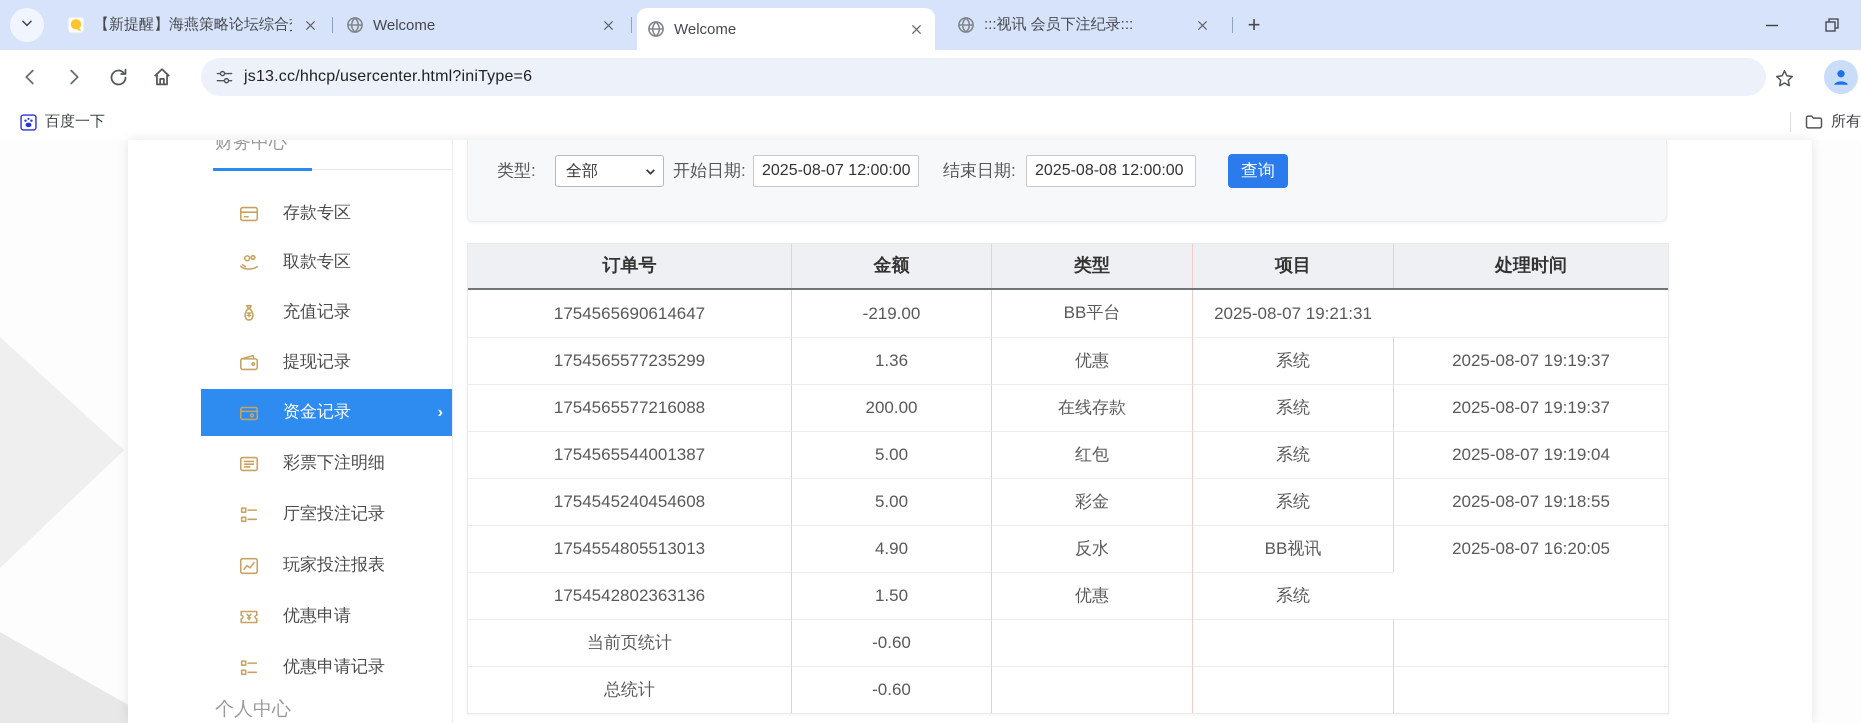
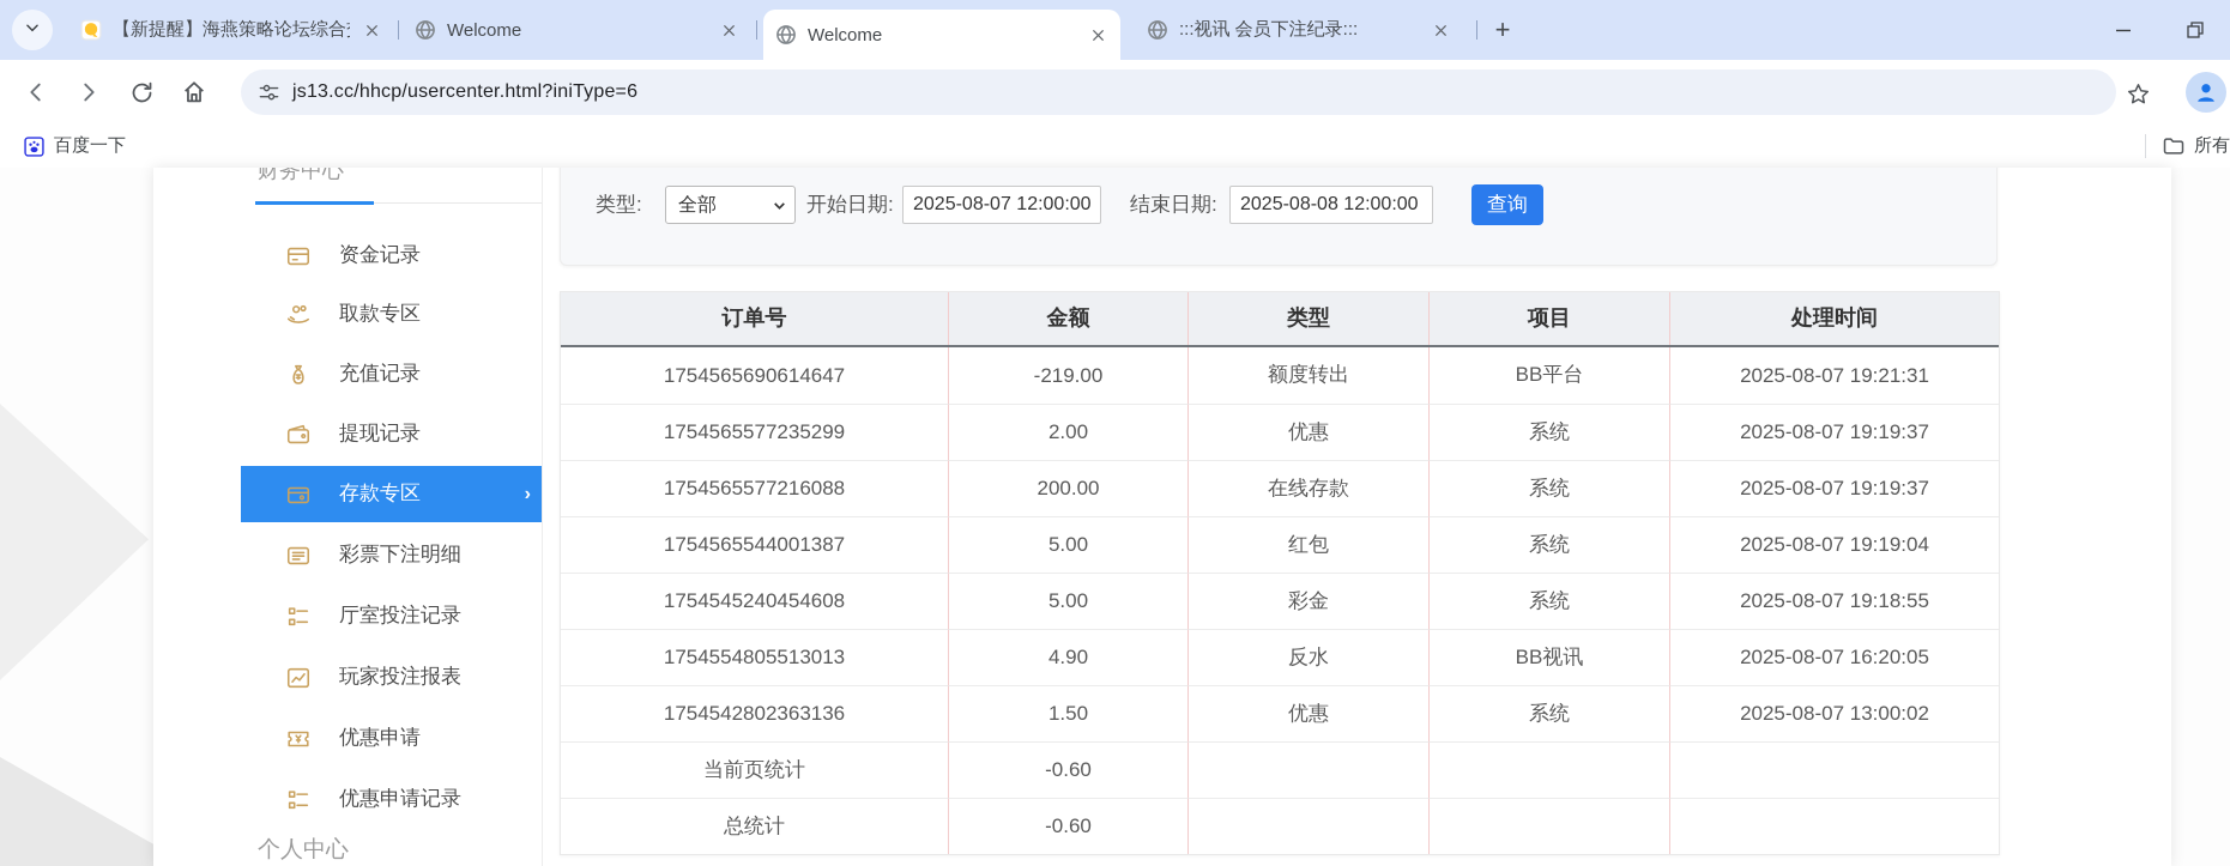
  【新提醒】海燕策略论坛综合
  Welcome
  Welcome
  :::视讯 会员下注纪录:::
  +
  js13.cc/hhcp/usercenter.html?iniType=6
  百度一下
  财务中心
- 存款专区
+ 资金记录
  取款专区
  充值记录
  提现记录
- 资金记录
+ 存款专区
  ›
  彩票下注明细
  厅室投注记录
  玩家投注报表
  优惠申请
  优惠申请记录
  个人中心
  类型:
  全部
  开始日期:
  2025-08-07 12:00:00
  结束日期:
  2025-08-08 12:00:00
  查询
  订单号
  金额
  类型
  项目
  处理时间
  1754565690614647
  -219.00
+ 额度转出
  BB平台
  2025-08-07 19:21:31
  1754565577235299
- 1.36
+ 2.00
  优惠
  系统
  2025-08-07 19:19:37
  1754565577216088
  200.00
  在线存款
  系统
  2025-08-07 19:19:37
  1754565544001387
  5.00
  红包
  系统
  2025-08-07 19:19:04
  1754545240454608
  5.00
  彩金
  系统
  2025-08-07 19:18:55
  1754554805513013
  4.90
  反水
  BB视讯
  2025-08-07 16:20:05
  1754542802363136
  1.50
  优惠
  系统
+ 2025-08-07 13:00:02
  当前页统计
  -0.60
  总统计
  -0.60
